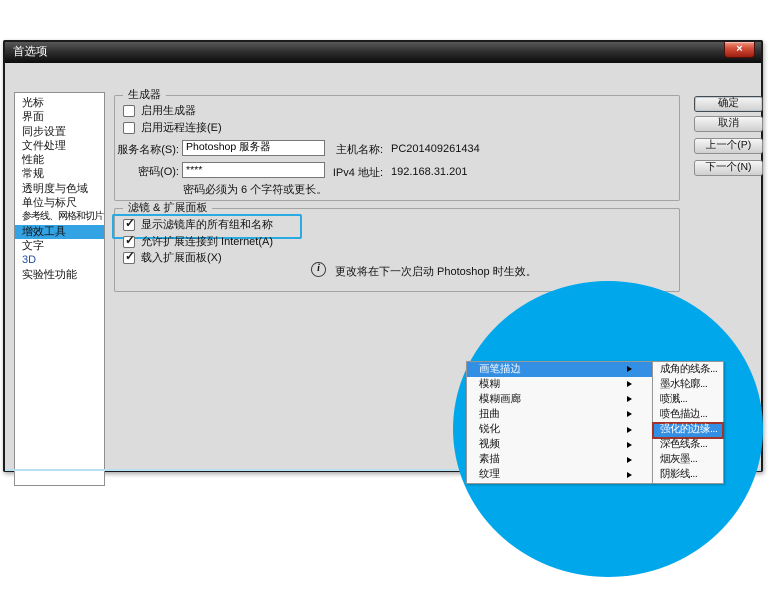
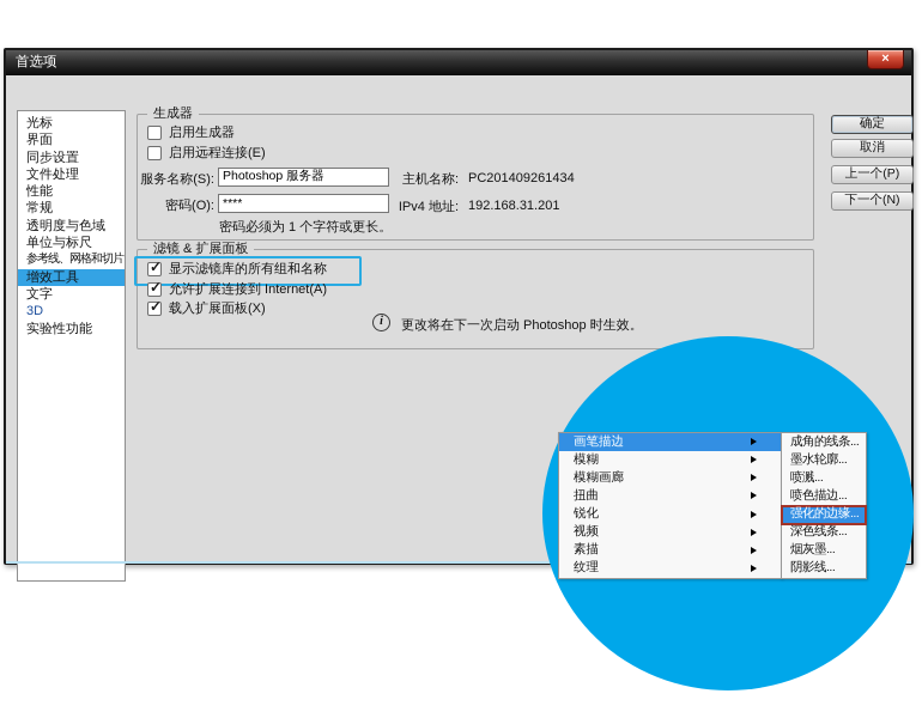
  首选项
  ×
  光标
  界面
  同步设置
  文件处理
  性能
  常规
  透明度与色域
  单位与标尺
  参考线、网格和切片
  增效工具
  文字
  3D
  实验性功能
  生成器
  启用生成器
  启用远程连接(E)
  服务名称(S):
  Photoshop 服务器
  密码(O):
  ****
- 密码必须为 6 个字符或更长。
+ 密码必须为 1 个字符或更长。
  主机名称:
  PC201409261434
  IPv4 地址:
  192.168.31.201
  滤镜 & 扩展面板
  ✓
  显示滤镜库的所有组和名称
  ✓
  允许扩展连接到 Internet(A)
  ✓
  载入扩展面板(X)
  i
  更改将在下一次启动 Photoshop 时生效。
  确定
  取消
  上一个(P)
  下一个(N)
  画笔描边
  模糊
  模糊画廊
  扭曲
  锐化
  视频
  素描
  纹理
  成角的线条...
  墨水轮廓...
  喷溅...
  喷色描边...
  强化的边缘...
  深色线条...
  烟灰墨...
  阴影线...
